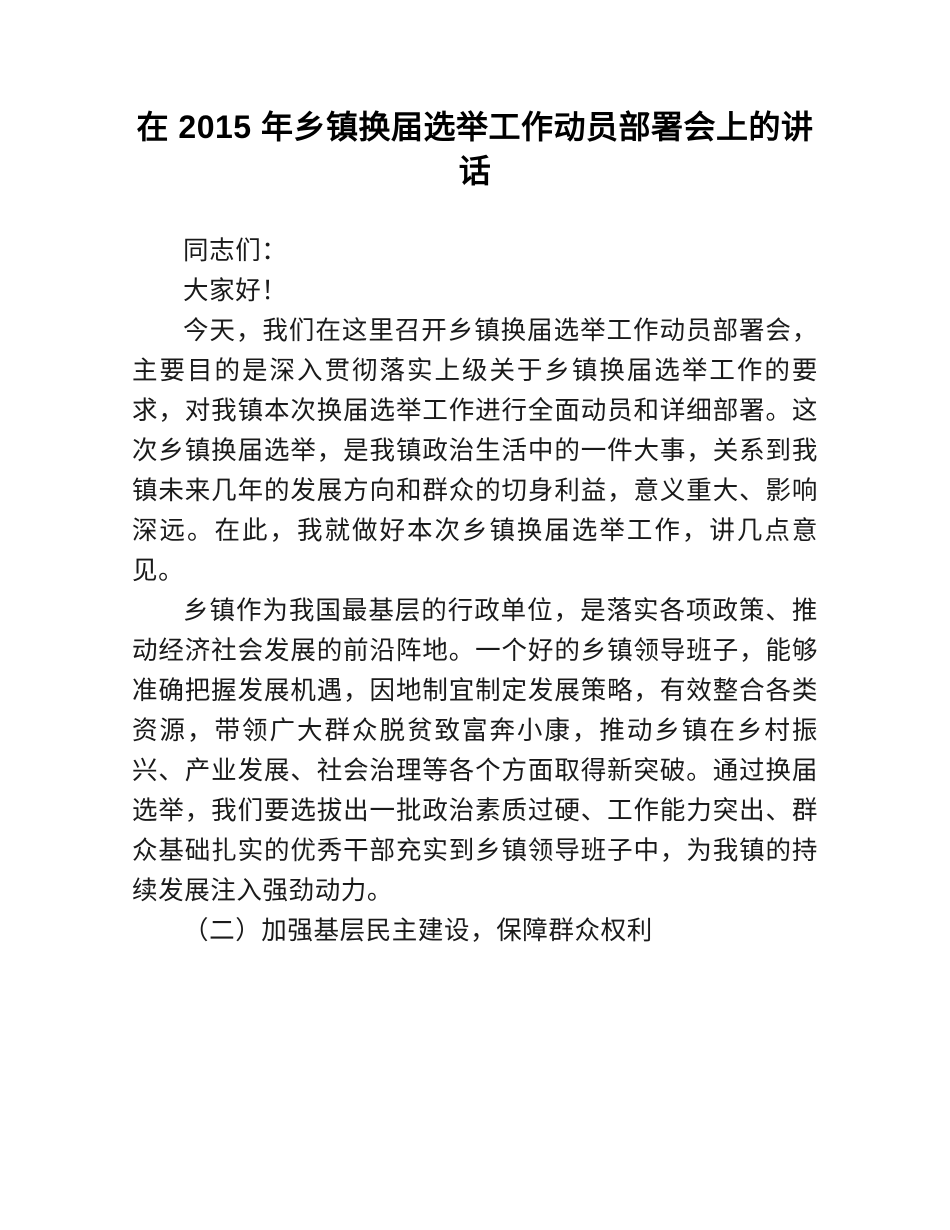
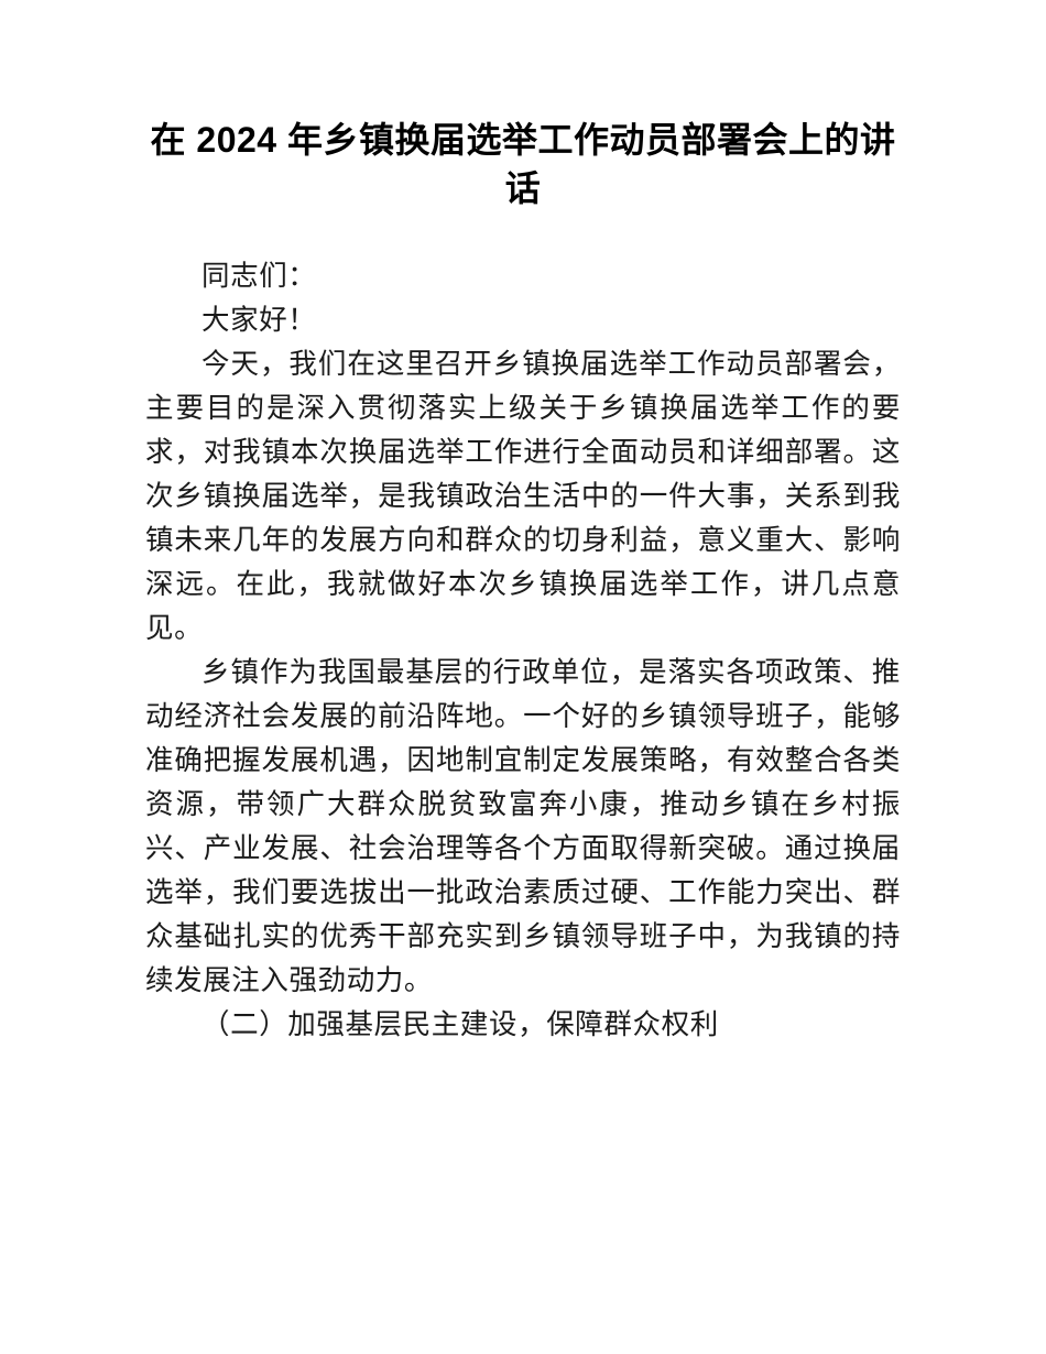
- 在 2015 年乡镇换届选举工作动员部署会上的讲话
+ 在 2024 年乡镇换届选举工作动员部署会上的讲话
  同志们：
  大家好！
  今天，我们在这里召开乡镇换届选举工作动员部署会，主要目的是深入贯彻落实上级关于乡镇换届选举工作的要求，对我镇本次换届选举工作进行全面动员和详细部署。这次乡镇换届选举，是我镇政治生活中的一件大事，关系到我镇未来几年的发展方向和群众的切身利益，意义重大、影响深远。在此，我就做好本次乡镇换届选举工作，讲几点意见。
  乡镇作为我国最基层的行政单位，是落实各项政策、推动经济社会发展的前沿阵地。一个好的乡镇领导班子，能够准确把握发展机遇，因地制宜制定发展策略，有效整合各类资源，带领广大群众脱贫致富奔小康，推动乡镇在乡村振兴、产业发展、社会治理等各个方面取得新突破。通过换届选举，我们要选拔出一批政治素质过硬、工作能力突出、群众基础扎实的优秀干部充实到乡镇领导班子中，为我镇的持续发展注入强劲动力。
  （二）加强基层民主建设，保障群众权利
